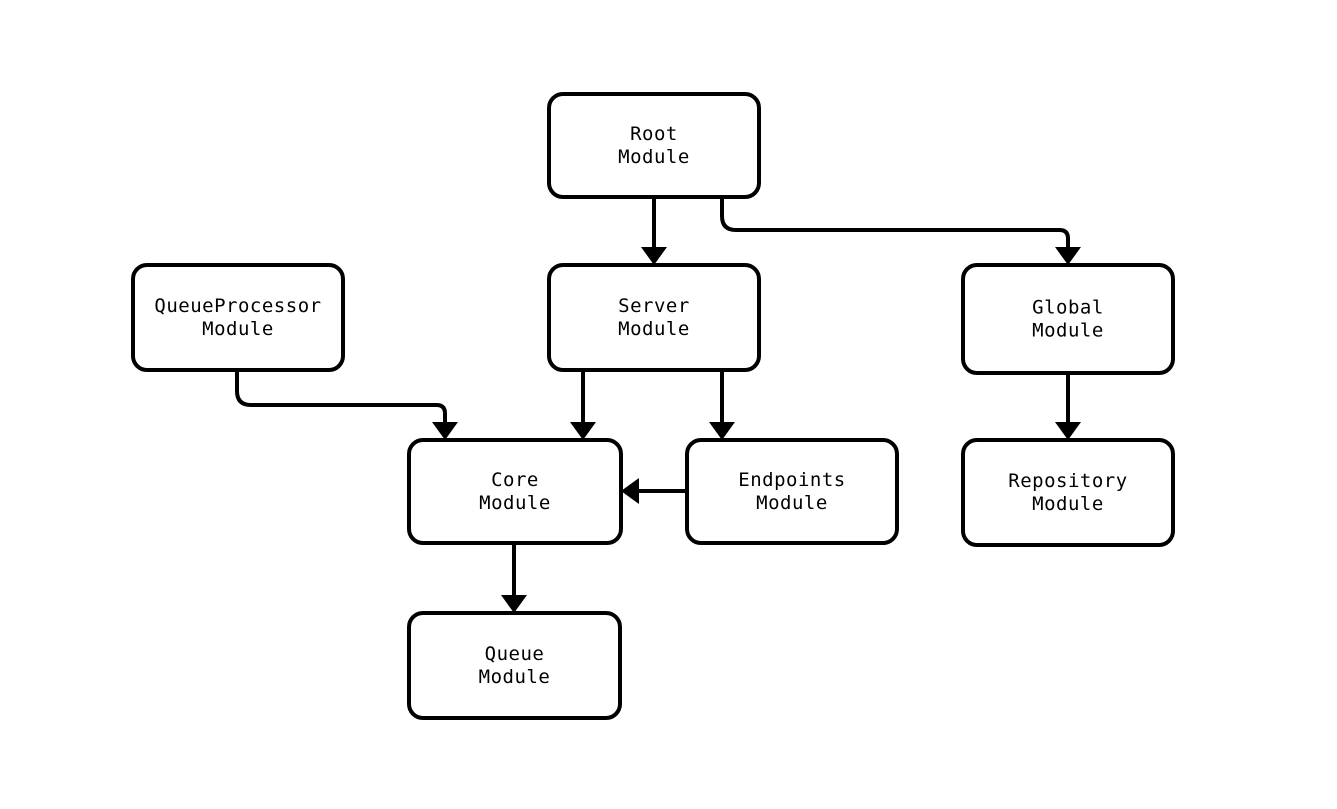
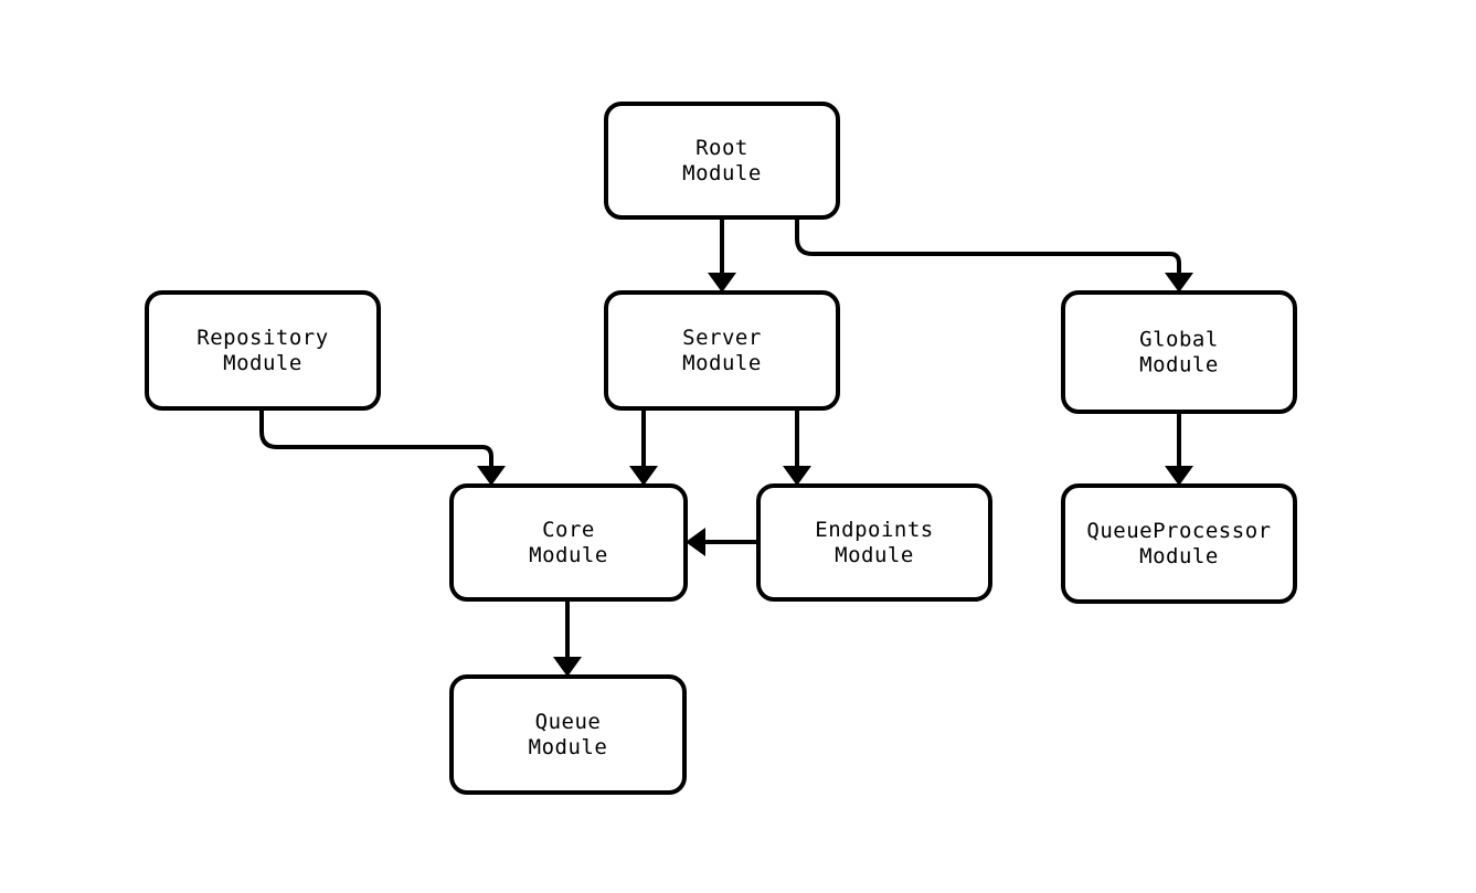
  Root
  Module
- QueueProcessor
+ Repository
  Module
  Server
  Module
  Global
  Module
  Core
  Module
  Endpoints
  Module
- Repository
+ QueueProcessor
  Module
  Queue
  Module
